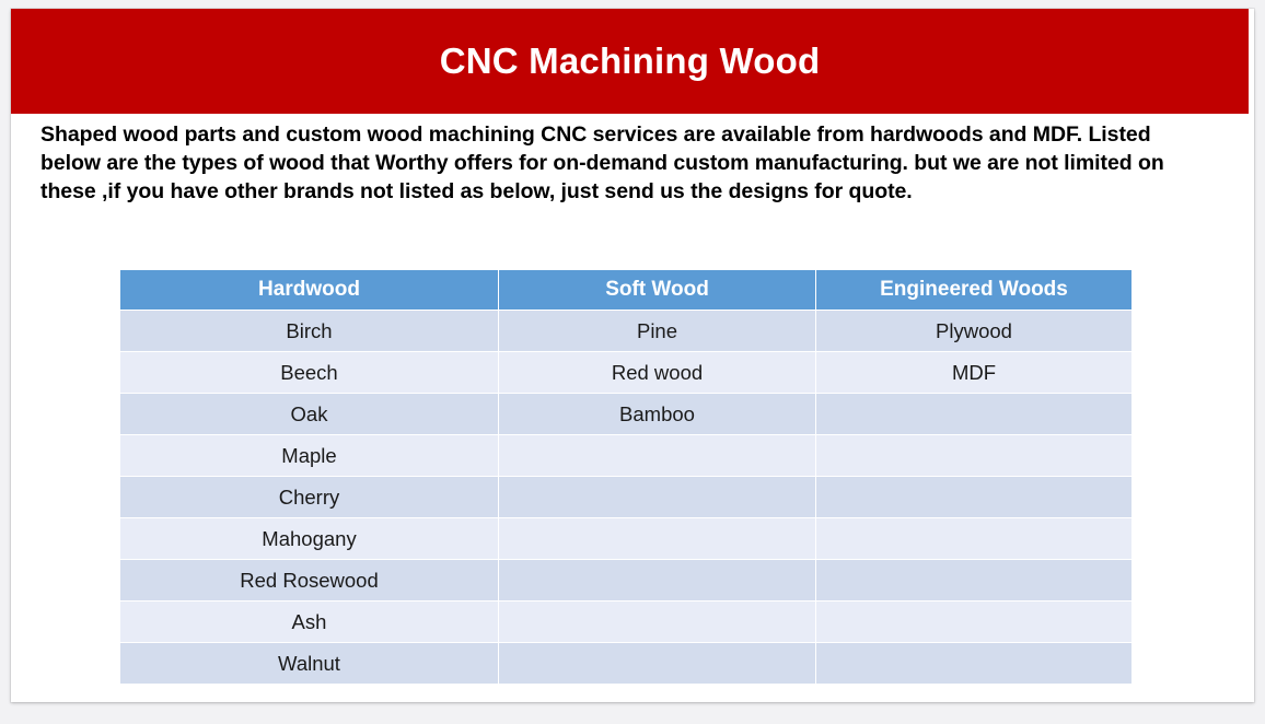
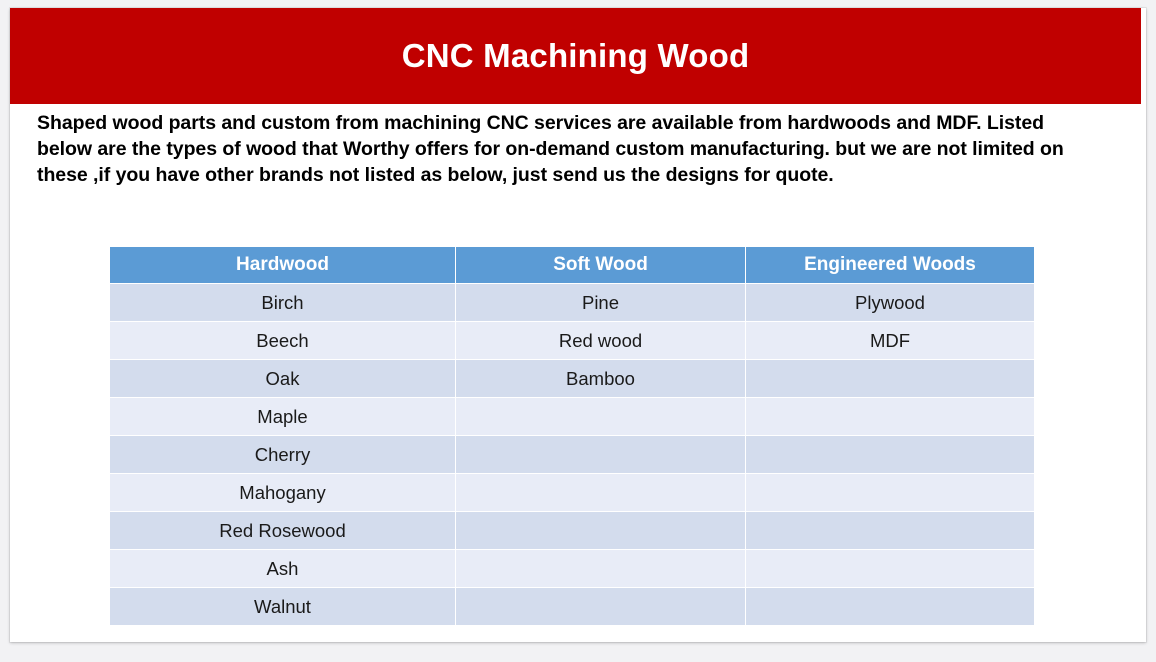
  CNC Machining Wood
- Shaped wood parts and custom wood machining CNC services are available from hardwoods and MDF. Listed below are the types of wood that Worthy offers for on-demand custom manufacturing. but we are not limited on these ,if you have other brands not listed as below, just send us the designs for quote.
+ Shaped wood parts and custom from machining CNC services are available from hardwoods and MDF. Listed below are the types of wood that Worthy offers for on-demand custom manufacturing. but we are not limited on these ,if you have other brands not listed as below, just send us the designs for quote.
  Hardwood	Soft Wood	Engineered Woods
  Birch	Pine	Plywood
  Beech	Red wood	MDF
  Oak	Bamboo
  Maple
  Cherry
  Mahogany
  Red Rosewood
  Ash
  Walnut
